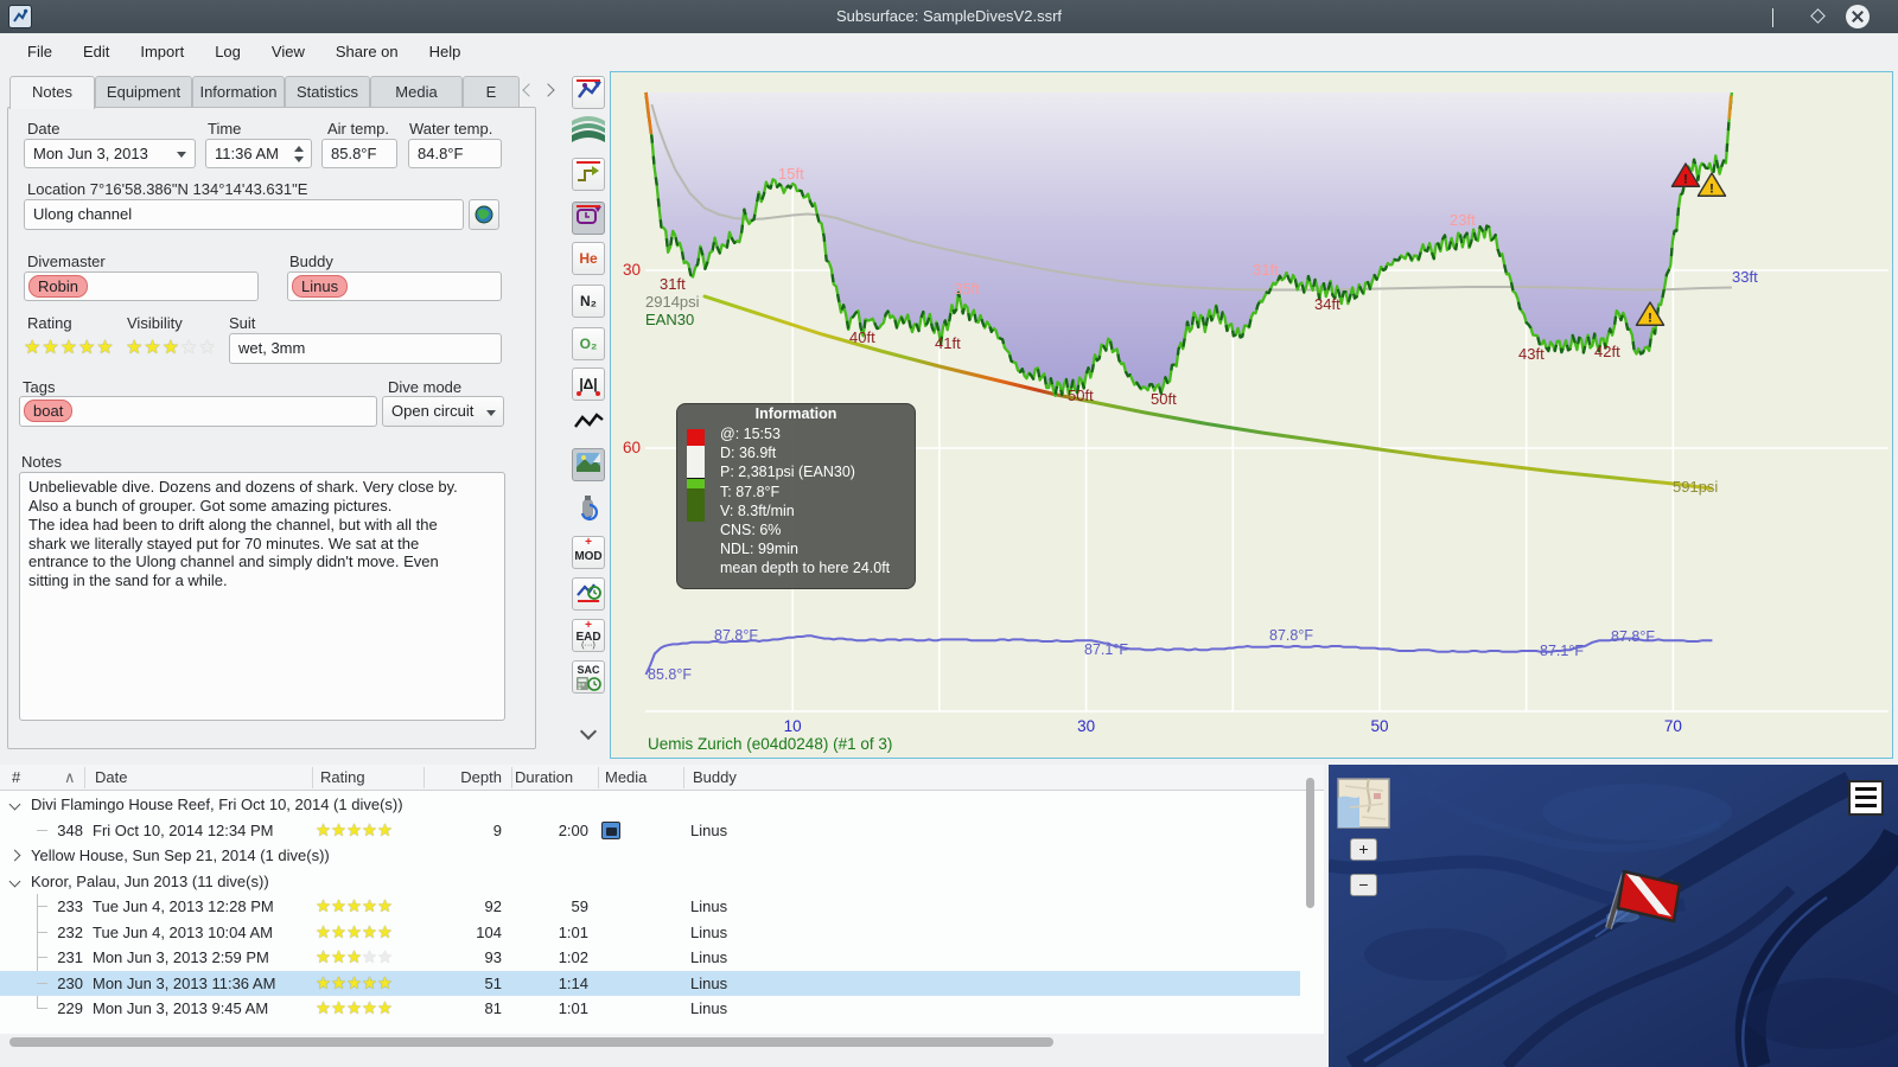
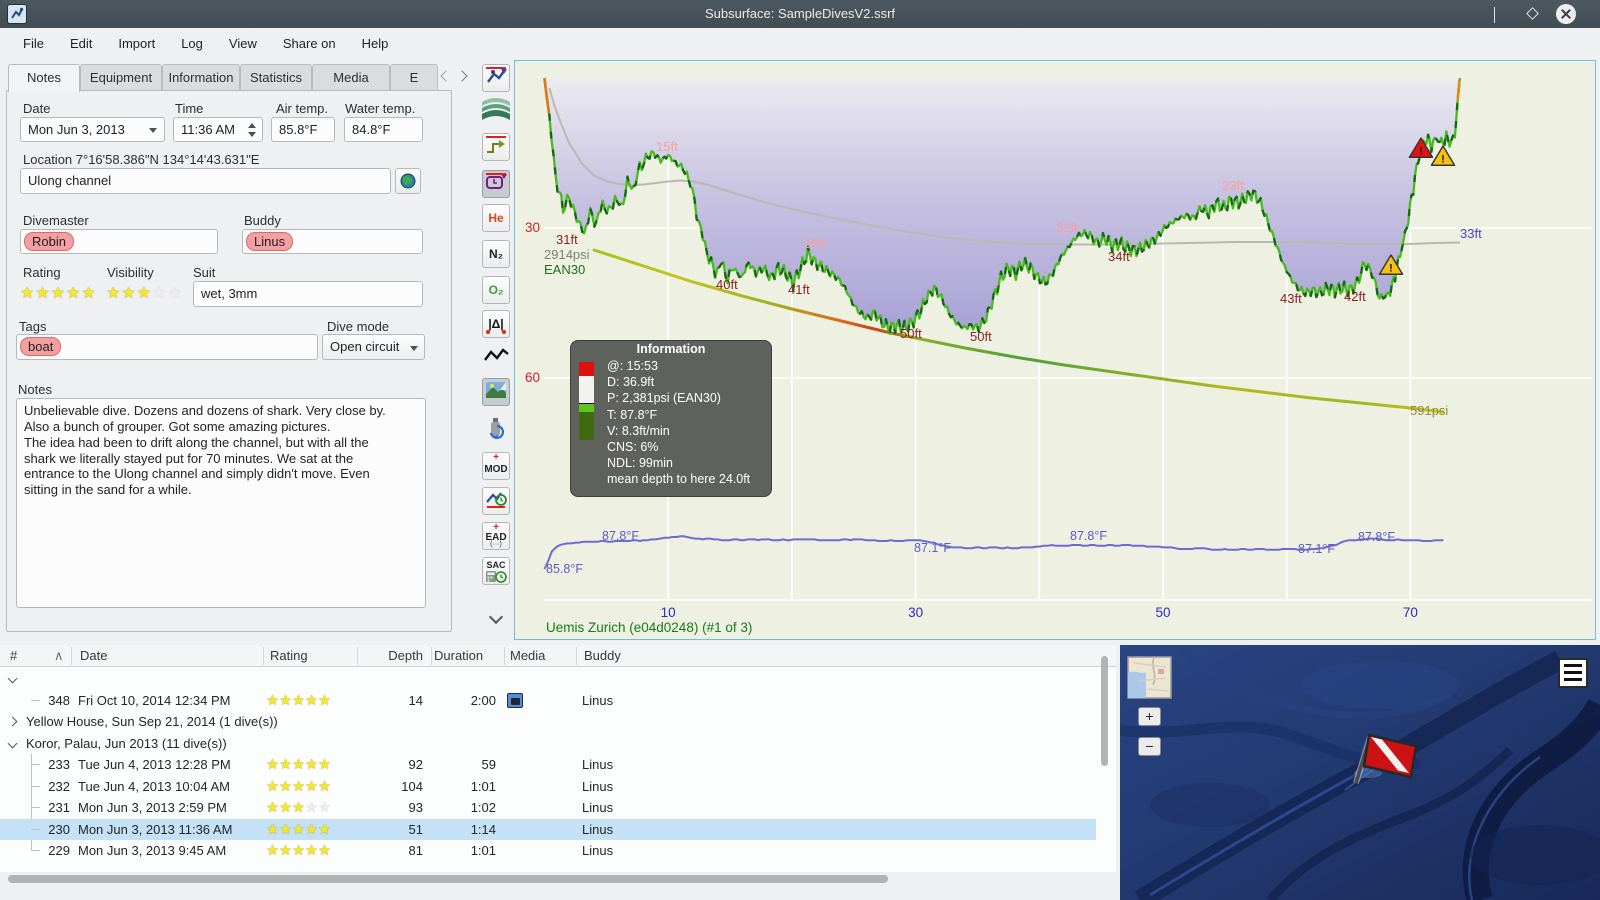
  Subsurface: SampleDivesV2.ssrf
  File
  Edit
  Import
  Log
  View
  Share on
  Help
  Notes
  Equipment
  Information
  Statistics
  Media
  E
  Date
  Mon Jun 3, 2013
  Time
  11:36 AM
  Air temp.
  85.8°F
  Water temp.
  84.8°F
  Location 7°16'58.386"N 134°14'43.631"E
  Ulong channel
  Divemaster
  Buddy
  Robin
  Linus
  Rating
  Visibility
  Suit
  ★★★★★
  wet, 3mm
  Tags
  Dive mode
  boat
  Open circuit
  Notes
  Unbelievable dive. Dozens and dozens of shark. Very close by.
  Also a bunch of grouper. Got some amazing pictures.
  The idea had been to drift along the channel, but with all the
  shark we literally stayed put for 70 minutes. We sat at the
  entrance to the Ulong channel and simply didn't move. Even
  sitting in the sand for a while.
  He
  N₂
  O₂
  |Δ|
  +
  MOD
  +
  EAD
  SAC
  15ft
  31ft
  2914psi
  EAN30
  40ft
  41ft
  35ft
  50ft
  50ft
  31ft
  34ft
  23ft
  43ft
  42ft
  33ft
  591psi
  85.8°F
  87.8°F
  87.1°F
  87.8°F
  87.1°F
  87.8°F
  10
  30
  50
  70
  30
  60
  Uemis Zurich (e04d0248) (#1 of 3)
  !
  !
  !
  Information
  @: 15:53
  D: 36.9ft
  P: 2,381psi (EAN30)
  T: 87.8°F
  V: 8.3ft/min
  CNS: 6%
  NDL: 99min
  mean depth to here 24.0ft
  #
  ∧
  Date
  Rating
  Depth
  Duration
  Media
  Buddy
- Divi Flamingo House Reef, Fri Oct 10, 2014 (1 dive(s))
  348
  Fri Oct 10, 2014 12:34 PM
  ★★★★★
- 9
+ 14
  2:00
  Linus
  Yellow House, Sun Sep 21, 2014 (1 dive(s))
  Koror, Palau, Jun 2013 (11 dive(s))
  233
  Tue Jun 4, 2013 12:28 PM
  ★★★★★
  92
  59
  Linus
  232
  Tue Jun 4, 2013 10:04 AM
  ★★★★★
  104
  1:01
  Linus
  231
  Mon Jun 3, 2013 2:59 PM
  93
  1:02
  Linus
  230
  Mon Jun 3, 2013 11:36 AM
  ★★★★★
  51
  1:14
  Linus
  229
  Mon Jun 3, 2013 9:45 AM
  ★★★★★
  81
  1:01
  Linus
  +
  −
